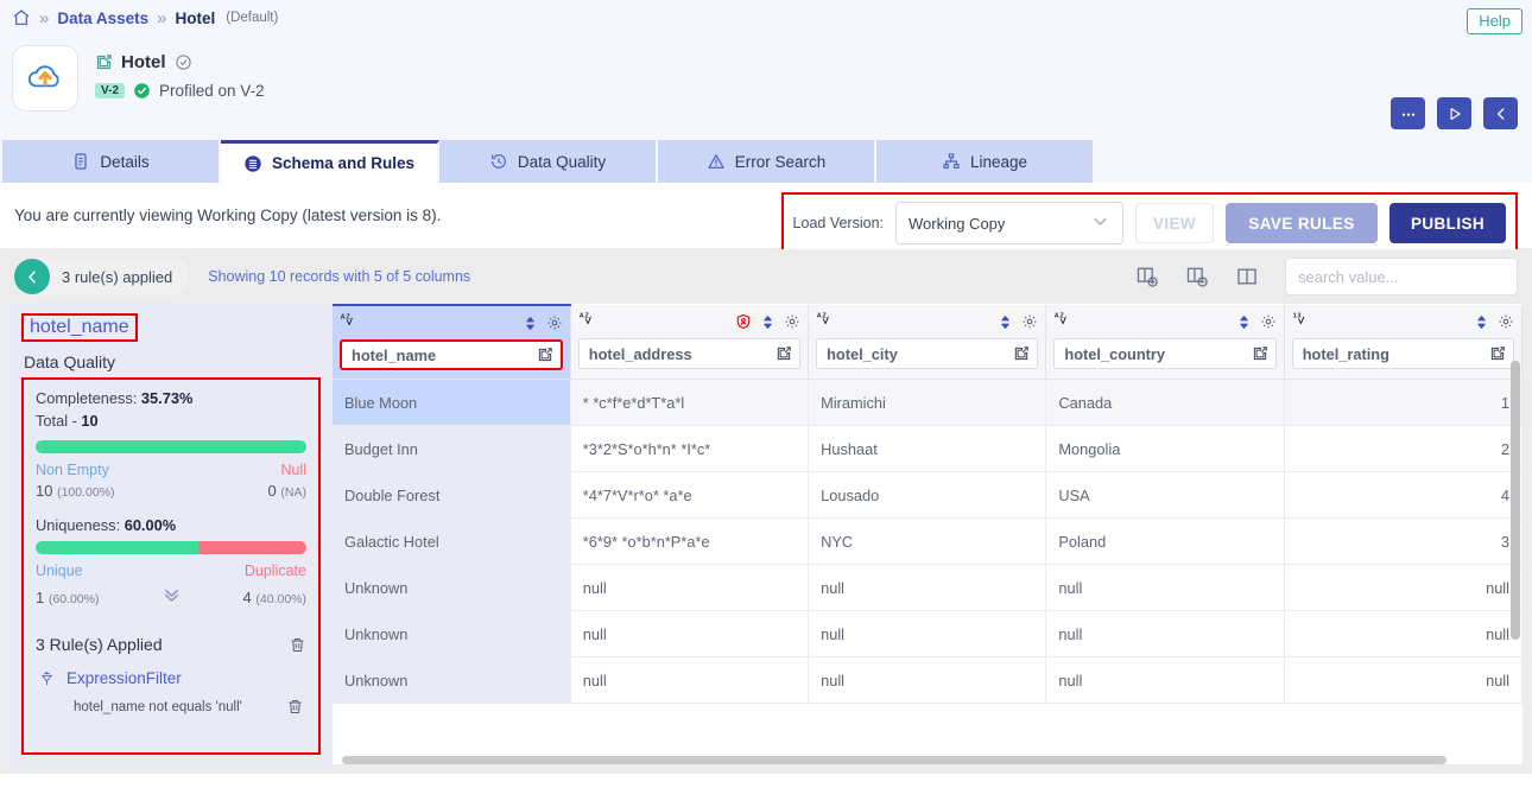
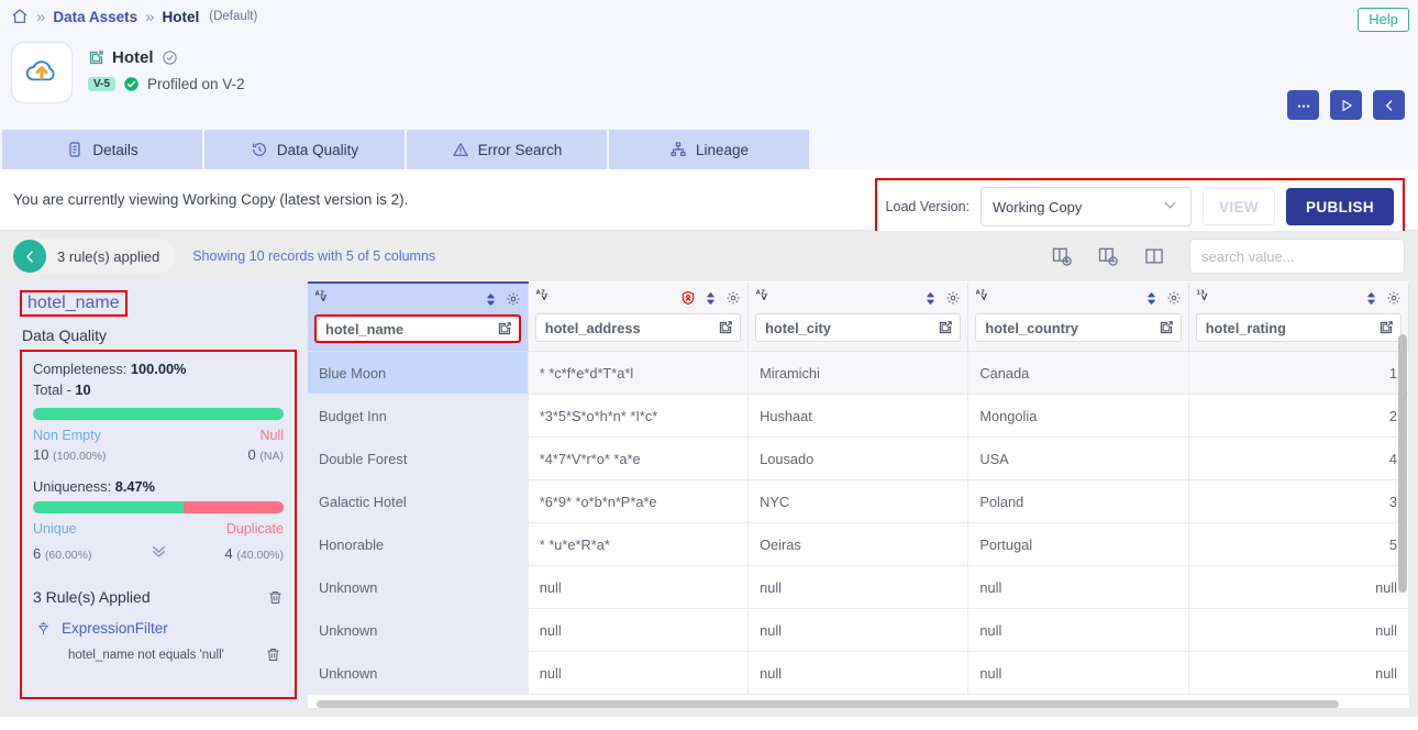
  »
  Data Assets
  »
  Hotel
  (Default)
  Help
  Hotel
- V-2
+ V-5
  Profiled on V-2
  Details
- Schema and Rules
  Data Quality
  Error Search
  Lineage
- You are currently viewing Working Copy (latest version is 8).
+ You are currently viewing Working Copy (latest version is 2).
  Load Version:
  Working Copy
  VIEW
- SAVE RULES
  PUBLISH
  3 rule(s) applied
  Showing 10 records with 5 of 5 columns
  search value...
  hotel_name
  Data Quality
- Completeness: 35.73%
+ Completeness: 100.00%
  Total - 10
  Non Empty
  Null
  10 (100.00%)
  0 (NA)
- Uniqueness: 60.00%
+ Uniqueness: 8.47%
  Unique
  Duplicate
- 1 (60.00%)
+ 6 (60.00%)
  4 (40.00%)
  3 Rule(s) Applied
  ExpressionFilter
  hotel_name not equals 'null'
  hotel_name	hotel_address	hotel_city	hotel_country	hotel_rating
  Blue Moon	* *c*f*e*d*T*a*l	Miramichi	Canada	1
- Budget Inn	*3*2*S*o*h*n* *I*c*	Hushaat	Mongolia	2
+ Budget Inn	*3*5*S*o*h*n* *I*c*	Hushaat	Mongolia	2
  Double Forest	*4*7*V*r*o* *a*e	Lousado	USA	4
  Galactic Hotel	*6*9* *o*b*n*P*a*e	NYC	Poland	3
+ Honorable	* *u*e*R*a*	Oeiras	Portugal	5
  Unknown	null	null	null	null
  Unknown	null	null	null	null
  Unknown	null	null	null	null
